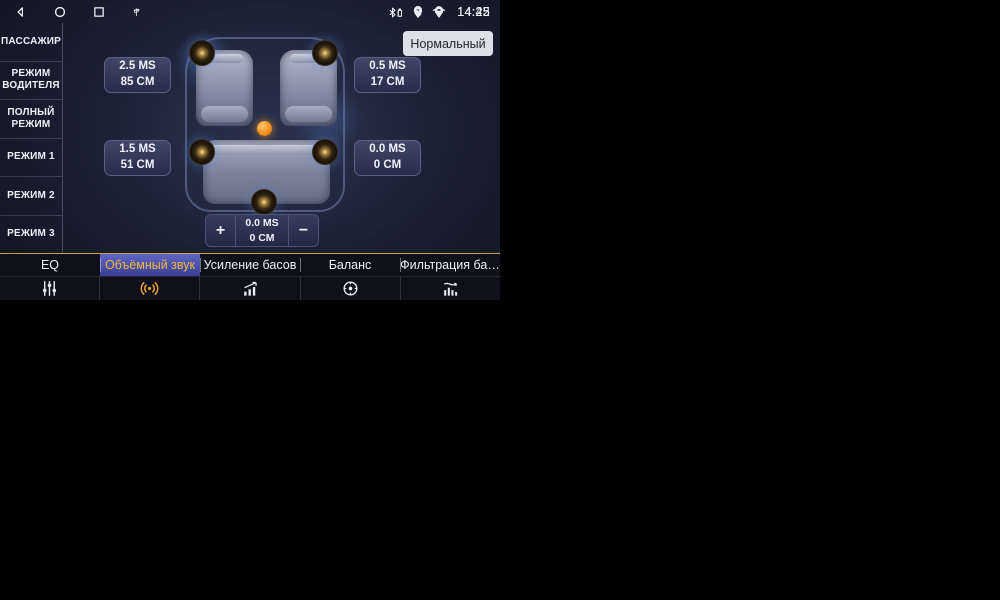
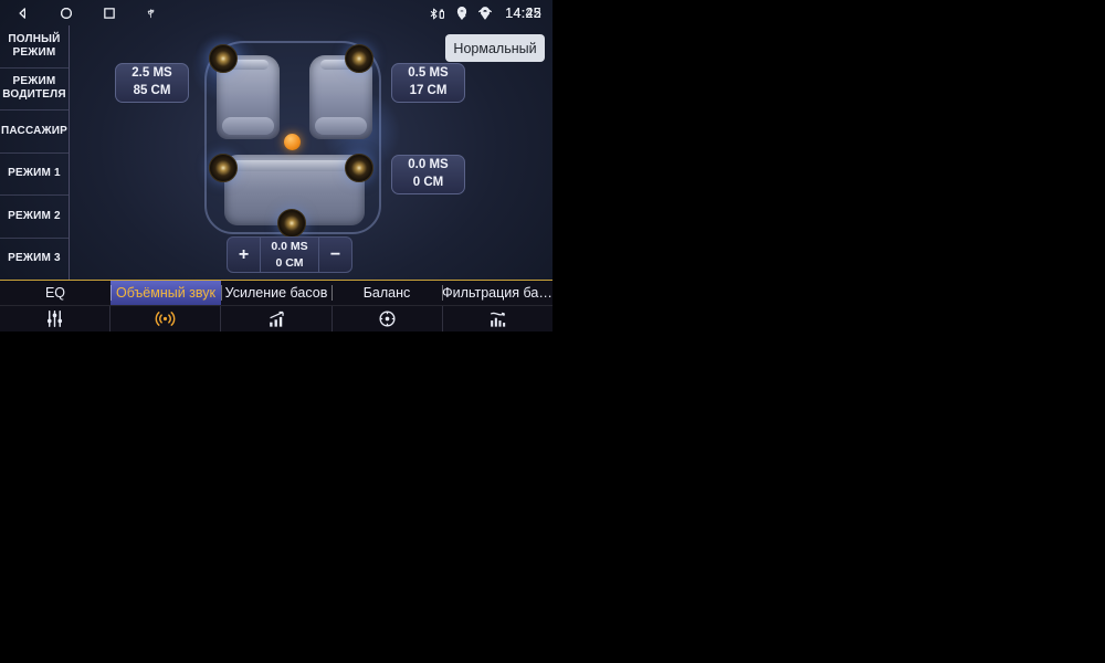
  14:25
  14:42
- ПАССАЖИР
+ ПОЛНЫЙ РЕЖИМ
  РЕЖИМ ВОДИТЕЛЯ
- ПОЛНЫЙ РЕЖИМ
+ ПАССАЖИР
  РЕЖИМ 1
  РЕЖИМ 2
  РЕЖИМ 3
  Нормальный
  2.5 MS
  85 CM
  0.5 MS
  17 CM
- 1.5 MS
- 51 CM
  0.0 MS
  0 CM
  +
  0.0 MS
  0 CM
  −
  EQ
  Объёмный звук
  Усиление басов
  Баланс
  Фильтрация ба…
